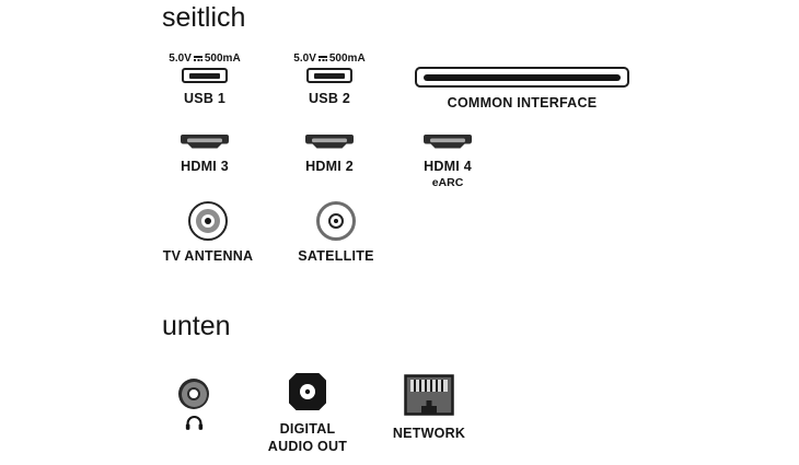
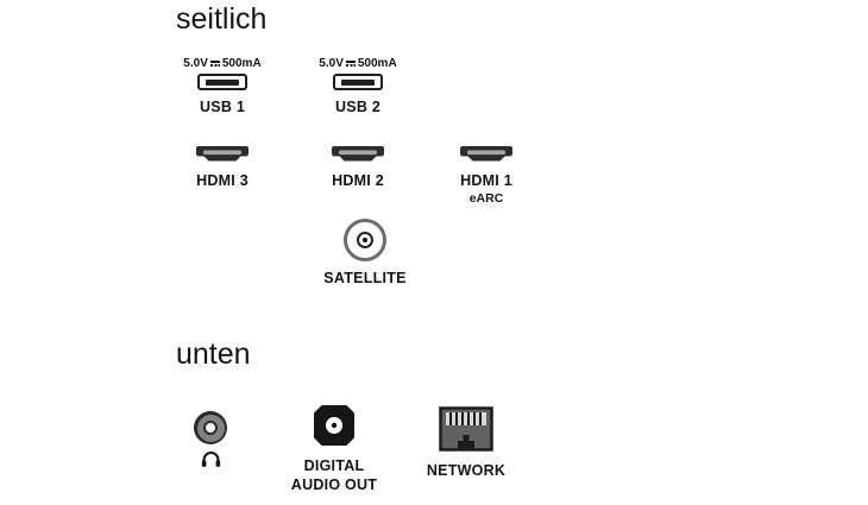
  seitlich
  5.0V
  500mA
  USB 1
  5.0V
  500mA
  USB 2
- COMMON INTERFACE
  HDMI 3
  HDMI 2
- HDMI 4
+ HDMI 1
  eARC
- TV ANTENNA
  SATELLITE
  unten
  DIGITAL
  AUDIO OUT
  NETWORK
